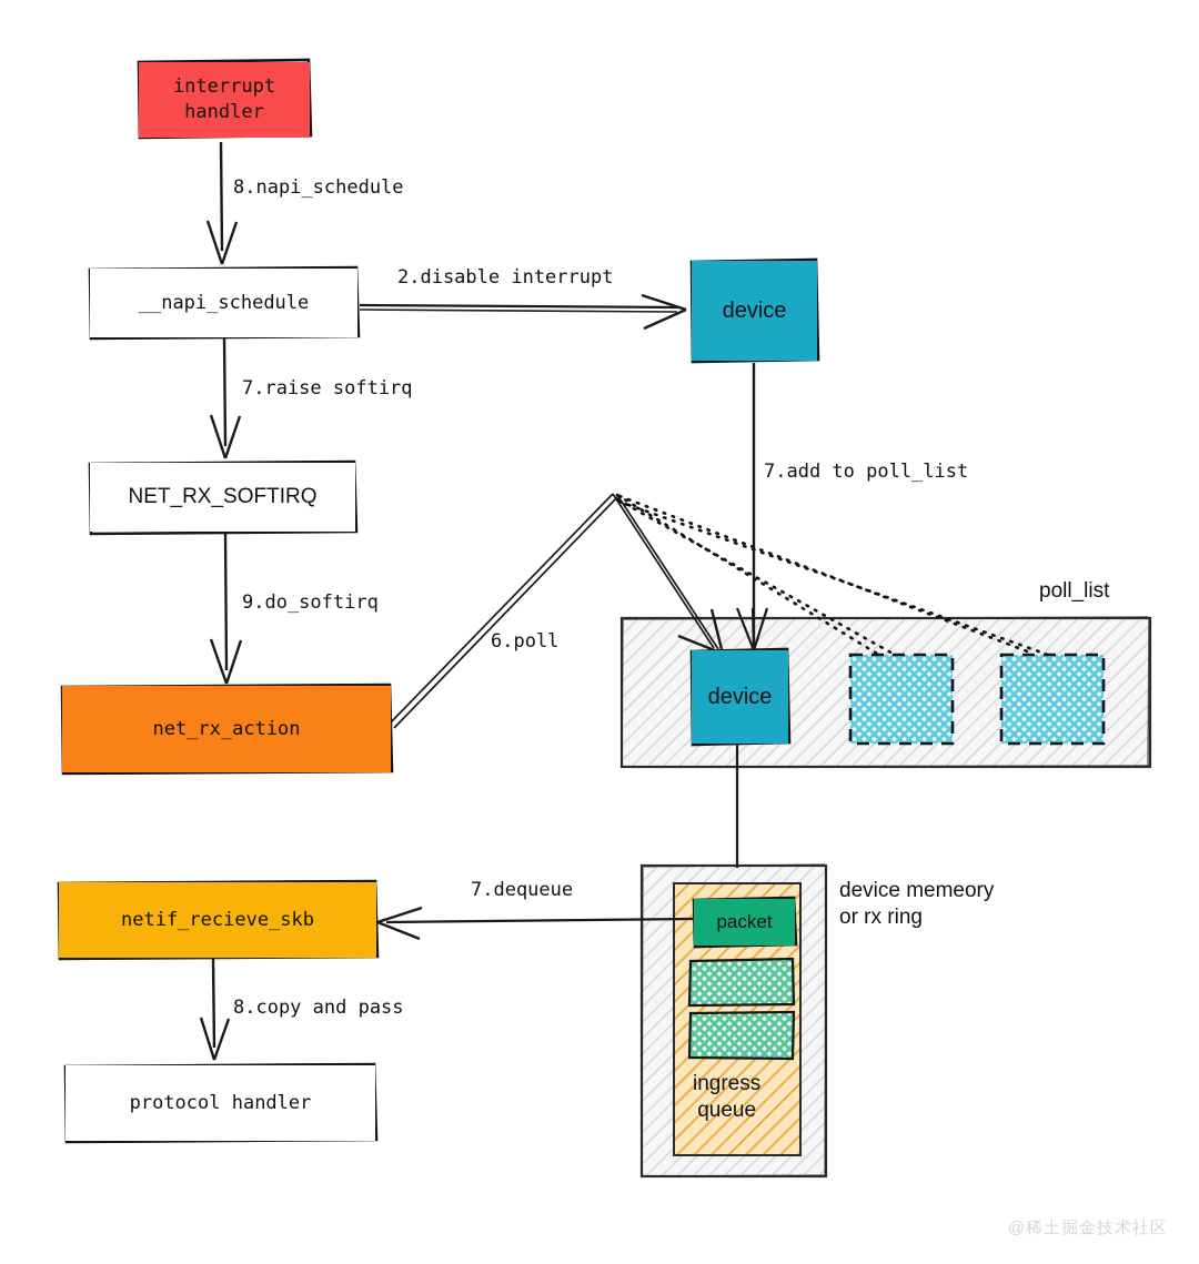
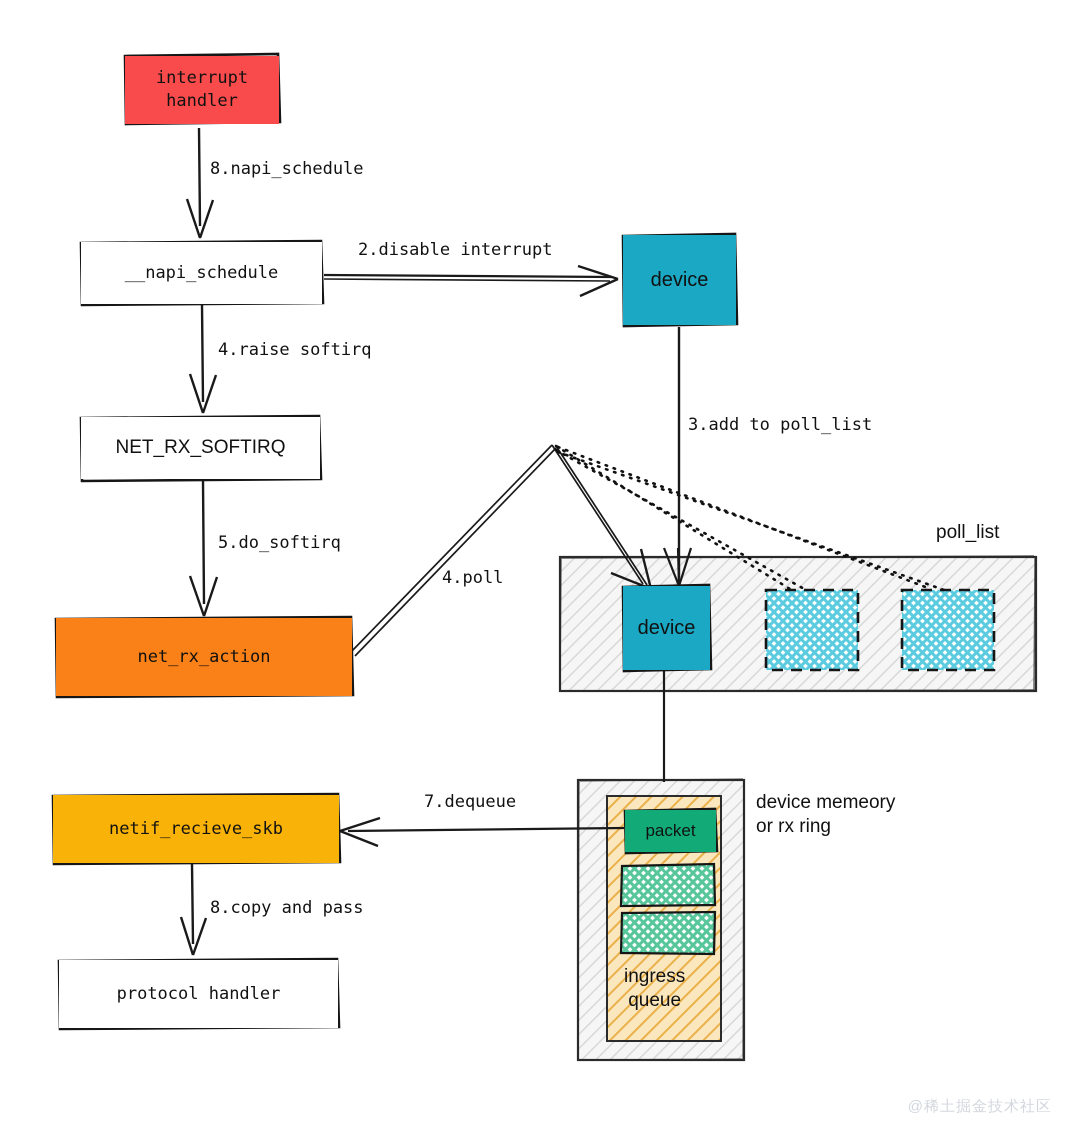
  interrupt
  handler
  __napi_schedule
  NET_RX_SOFTIRQ
  net_rx_action
  netif_recieve_skb
  protocol handler
  device
  device
  packet
  8.napi_schedule
  2.disable interrupt
- 7.add to poll_list
+ 3.add to poll_list
- 7.raise softirq
+ 4.raise softirq
- 9.do_softirq
+ 5.do_softirq
- 6.poll
+ 4.poll
  7.dequeue
  8.copy and pass
  poll_list
  device memeory
  or rx ring
  ingress
  queue
  @稀土掘金技术社区
